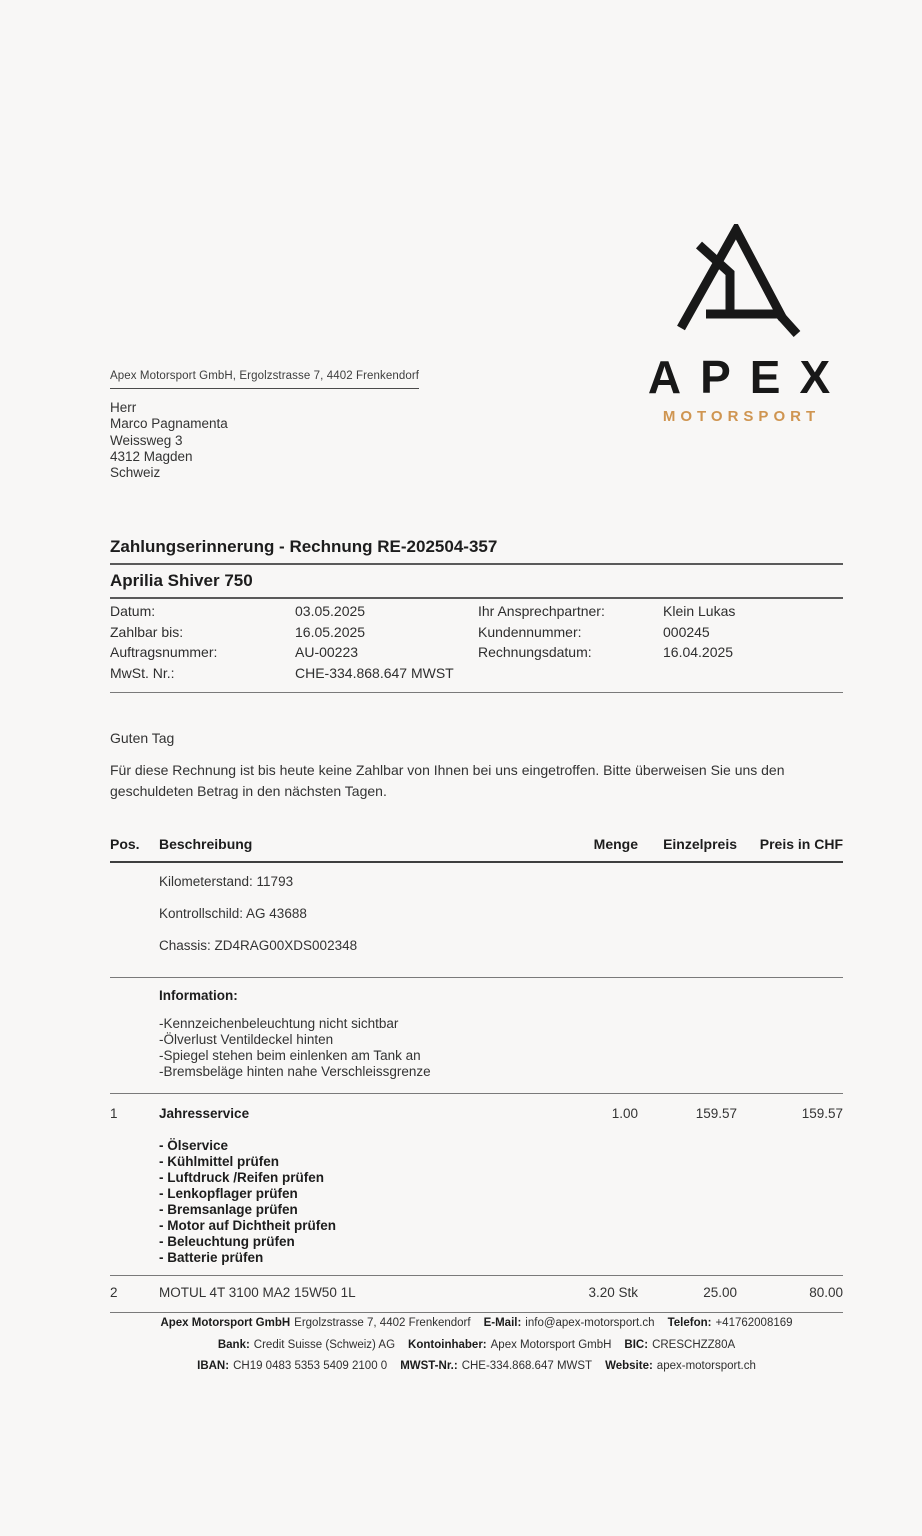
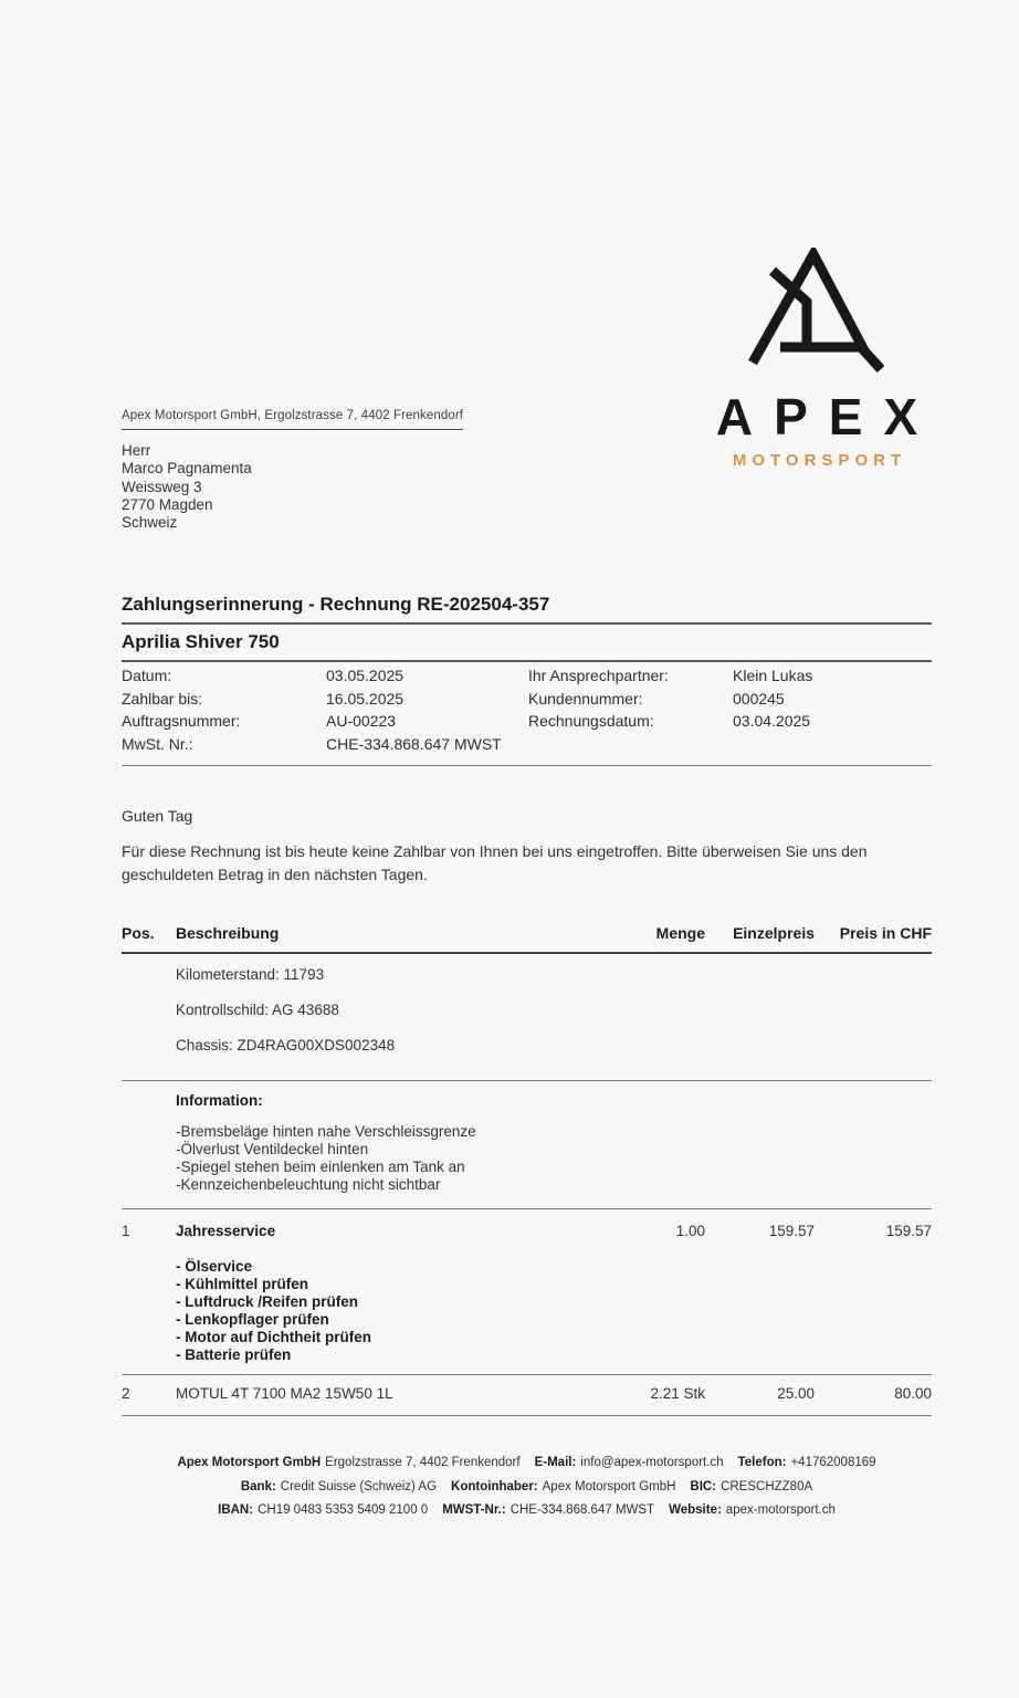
  APEX
  MOTORSPORT
  Apex Motorsport GmbH, Ergolzstrasse 7, 4402 Frenkendorf
  Herr
  Marco Pagnamenta
  Weissweg 3
- 4312 Magden
+ 2770 Magden
  Schweiz
  Zahlungserinnerung - Rechnung RE-202504-357
  Aprilia Shiver 750
  Datum:
  03.05.2025
  Ihr Ansprechpartner:
  Klein Lukas
  Zahlbar bis:
  16.05.2025
  Kundennummer:
  000245
  Auftragsnummer:
  AU-00223
  Rechnungsdatum:
- 16.04.2025
+ 03.04.2025
  MwSt. Nr.:
  CHE-334.868.647 MWST
  Guten Tag
  Für diese Rechnung ist bis heute keine Zahlbar von Ihnen bei uns eingetroffen. Bitte überweisen Sie uns den geschuldeten Betrag in den nächsten Tagen.
  Pos.
  Beschreibung
  Menge
  Einzelpreis
  Preis in CHF
  Kilometerstand: 11793
  Kontrollschild: AG 43688
  Chassis: ZD4RAG00XDS002348
  Information:
- -Kennzeichenbeleuchtung nicht sichtbar
+ -Bremsbeläge hinten nahe Verschleissgrenze
  -Ölverlust Ventildeckel hinten
  -Spiegel stehen beim einlenken am Tank an
- -Bremsbeläge hinten nahe Verschleissgrenze
+ -Kennzeichenbeleuchtung nicht sichtbar
  1
  Jahresservice
  1.00
  159.57
  159.57
  - Ölservice
  - Kühlmittel prüfen
  - Luftdruck /Reifen prüfen
  - Lenkopflager prüfen
- - Bremsanlage prüfen
  - Motor auf Dichtheit prüfen
- - Beleuchtung prüfen
  - Batterie prüfen
  2
- MOTUL 4T 3100 MA2 15W50 1L
+ MOTUL 4T 7100 MA2 15W50 1L
- 3.20 Stk
+ 2.21 Stk
  25.00
  80.00
  Apex Motorsport GmbH Ergolzstrasse 7, 4402 Frenkendorf E-Mail: info@apex-motorsport.ch Telefon: +41762008169
  Bank: Credit Suisse (Schweiz) AG Kontoinhaber: Apex Motorsport GmbH BIC: CRESCHZZ80A
  IBAN: CH19 0483 5353 5409 2100 0 MWST-Nr.: CHE-334.868.647 MWST Website: apex-motorsport.ch
